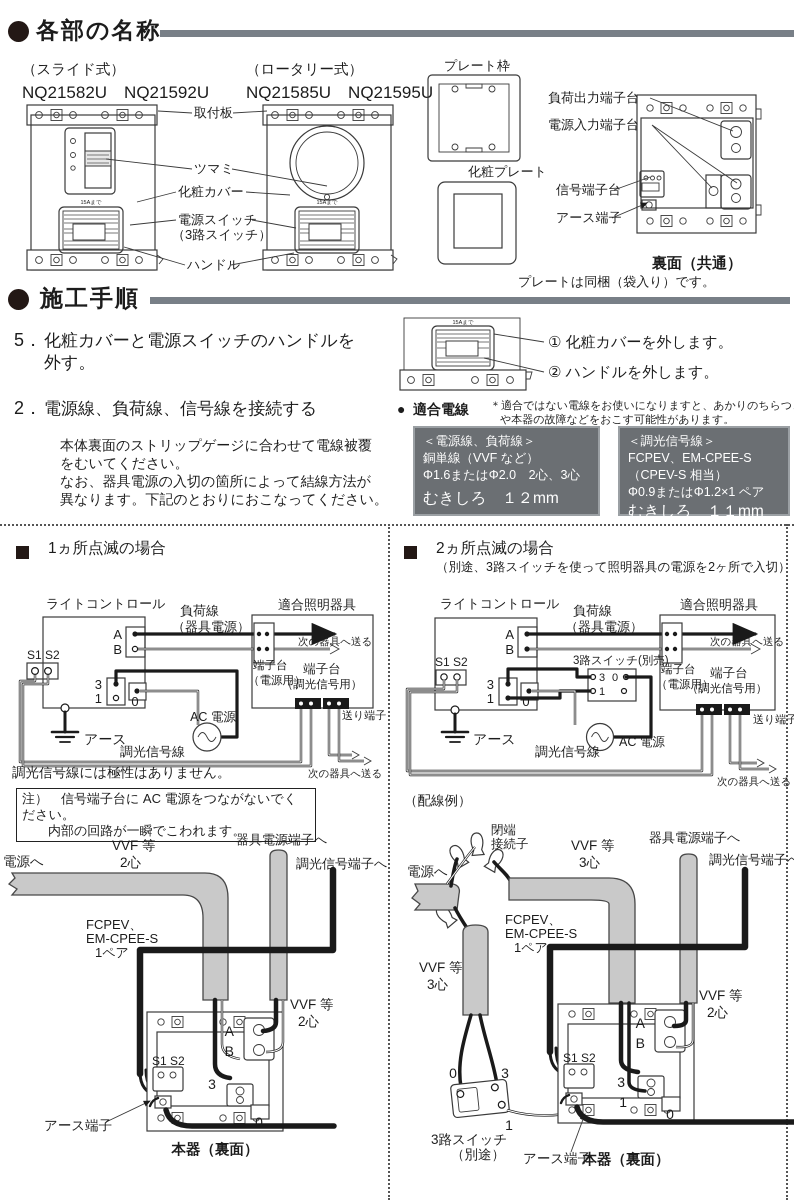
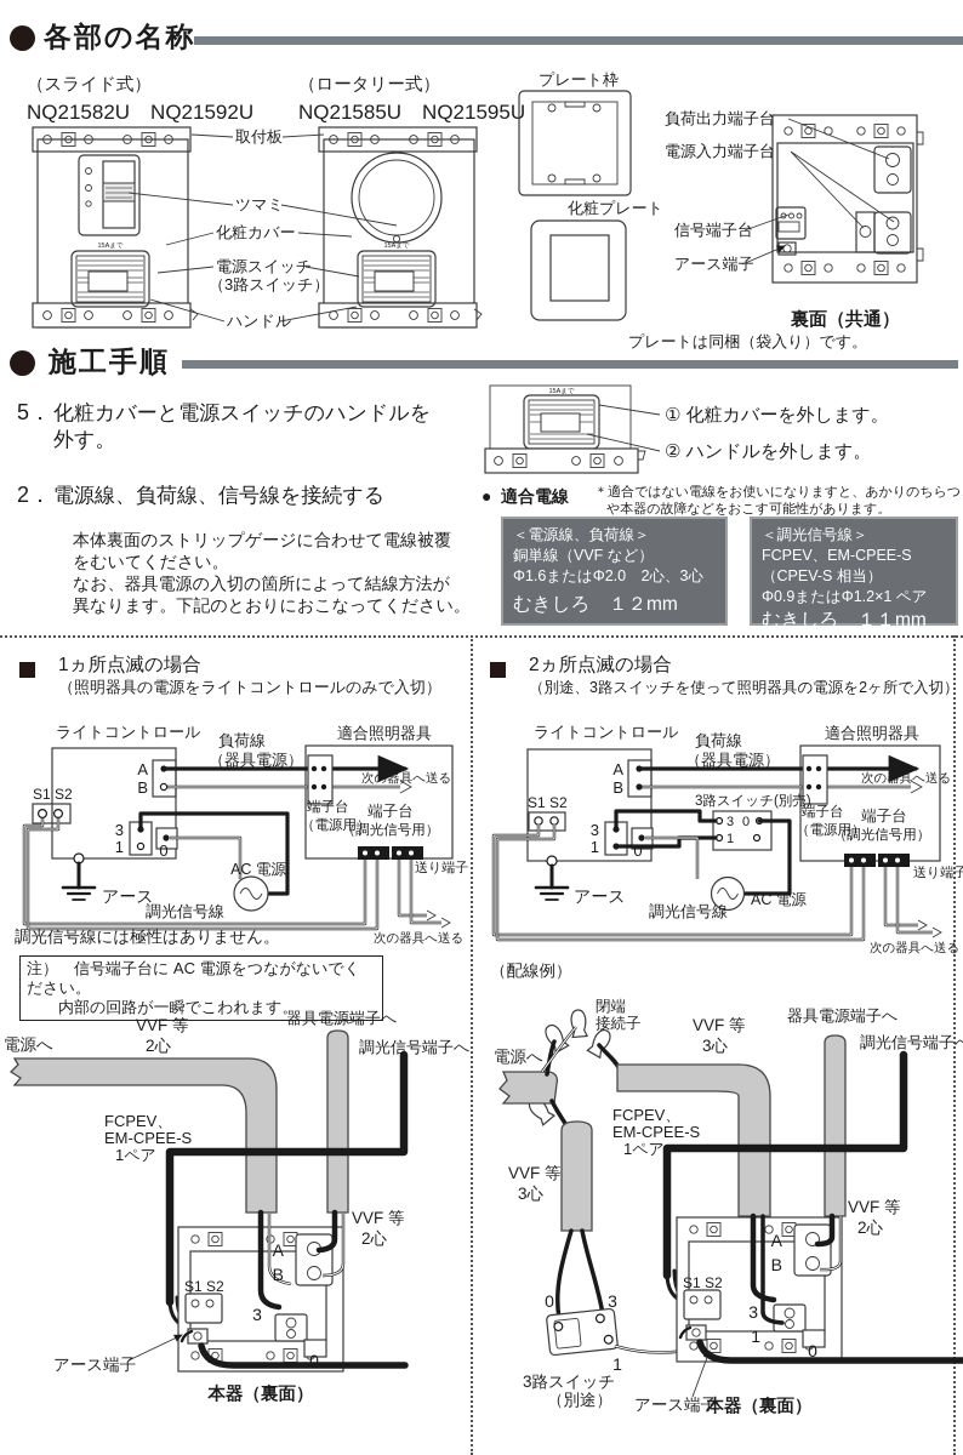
  各部の名称
  （スライド式）
  NQ21582U NQ21592U
  （ロータリー式）
  NQ21585U NQ21595U
  取付板
  ツマミ
  化粧カバー
  電源スイッチ
  （3路スイッチ）
  ハンド
  プレート枠
  化粧プレート
  負荷出力端子台
  電源入力端子台
  信号端子
  アース端子
  裏面（共通）
  プレートは同梱（袋入り）です。
  施工手順
  5．
  化粧カバーと電源スイッチのハンドルを
  外す。
  ① 化粧カバーを外します。
  ② ハンドルを外します。
  2．
  電源線、負荷線、信号線を接続する
  本体裏面のストリップゲージに合わせて電線被覆
  をむいてください。
  なお、器具電源の入切の箇所によって結線方法が
  異なります。下記のとおりにおこなってください。
  ●
  適合電線
  ＊適合ではない電線をお使いになりますと、あかりのちらつ
  や本器の故障などをおこす可能性があります。
  ＜電源線、負荷線＞
  銅単線（VVF など）
  Φ1.6またはΦ2.0 2心、3心
  むきしろ １２mm
  ＜調光信号線＞
  FCPEV、EM-CPEE-S
  （CPEV-S 相当）
  Φ0.9またはΦ1.2×1 ペア
  むきしろ １１mm
  1ヵ所点滅の場合
+ （照明器具の電源をライトコントロールのみで入切）
  ライトコントロール
  負荷線
  （器具電源）
  適合照明器具
  A
  B
  次の器具へ送る
  端子台
  （電源用）
  S1 S2
  3
  1
  0
  AC 電源
  アース
  調光信号線
  端子台
  （調光信号用）
  送り端子
  次の器具へ送る
  調光信号線には極性はありません。
  注） 信号端子台に AC 電源をつながないでください。
  内部の回路が一瞬でこわれます。
  電源へ
  VVF 等
  2心
  器具電源端子へ
  調光信号端子へ
  FCPEV、
  EM-CPEE-S
  1ペア
  S1 S2
  A
  B
  3
  0
  VVF 等
  2心
  アース端子
  本器（裏面）
  2ヵ所点滅の場合
  （別途、3路スイッチを使って照明器具の電源を2ヶ所で入切）
  ライトコントロール
  負荷線
  （器具電源）
  適合照明器具
  A
  B
  次の器具へ送る
  端子台
  （電源用）
  3路スイッチ(別売)
  3
  1
  0
  S1 S2
  3
  1
  0
  AC 電源
  アース
  調光信号線
  端子台
  （調光信号用）
  送り端子
  次の器具へ送る
  （配線例）
  閉端
  接続子
  電源へ
  VVF 等
  3心
  器具電源端子へ
  調光信号端子
  FCPEV、
  EM-CPEE-S
  1ペア
  VVF 等
  3心
  0
  3
  1
  3路スイッチ
  （別途）
  S1 S2
  A
  B
  3
  1
  0
  VVF 等
  2心
  アース端子
  本器（裏面）
